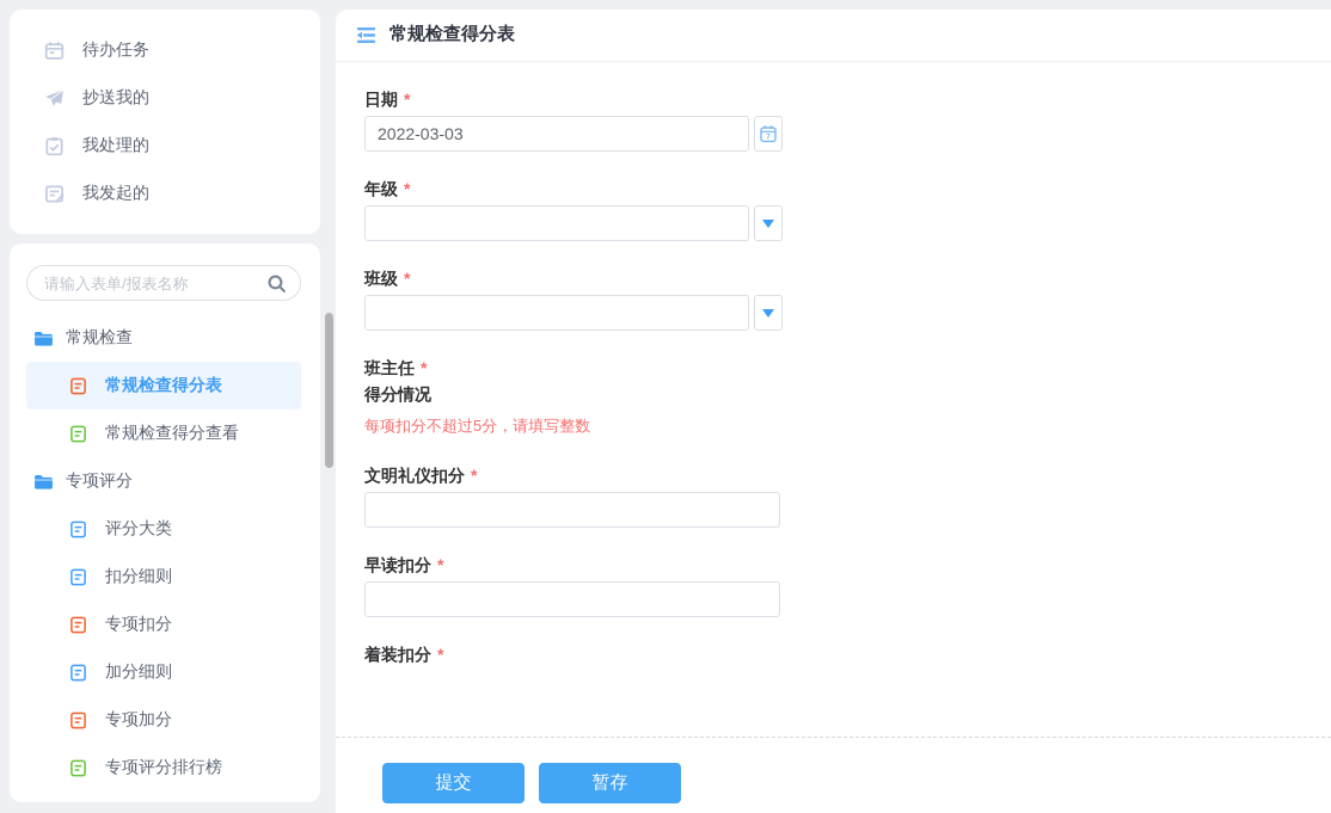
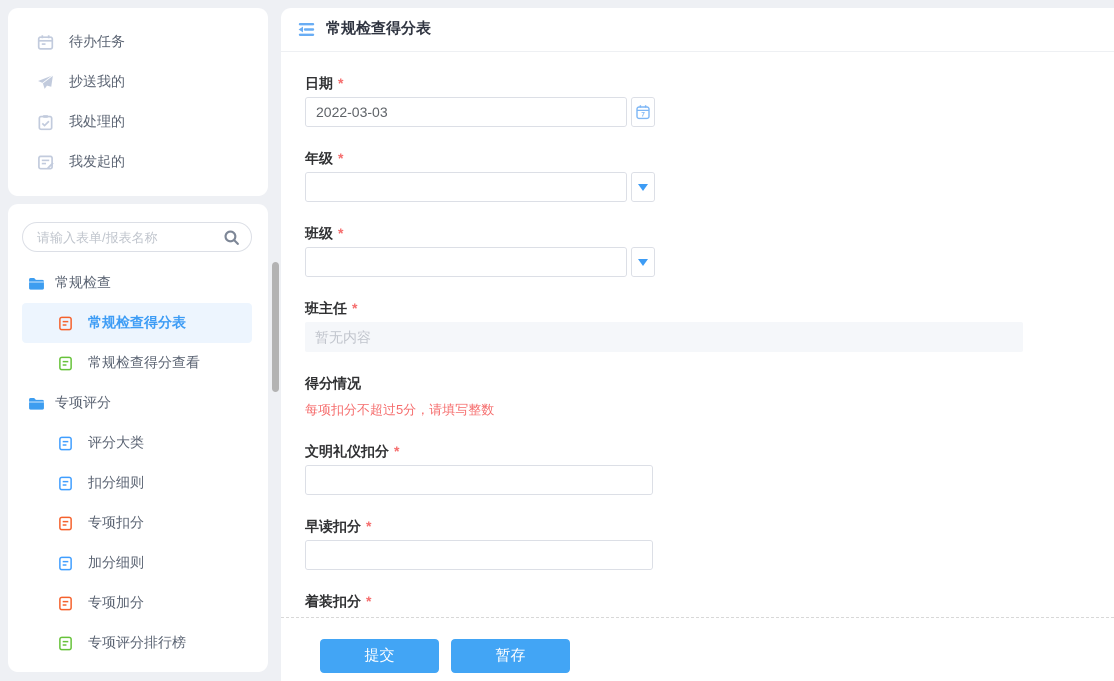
  待办任务
  抄送我的
  我处理的
  我发起的
  请输入表单/报表名称
  常规检查
  常规检查得分表
  常规检查得分查看
  专项评分
  评分大类
  扣分细则
  专项扣分
  加分细则
  专项加分
  专项评分排行榜
  常规检查得分表
  日期 *
  2022-03-03
  年级 *
  班级 *
  班主任 *
+ 暂无内容
  得分情况
  每项扣分不超过5分，请填写整数
  文明礼仪扣分 *
  早读扣分 *
  着装扣分 *
  提交
  暂存
